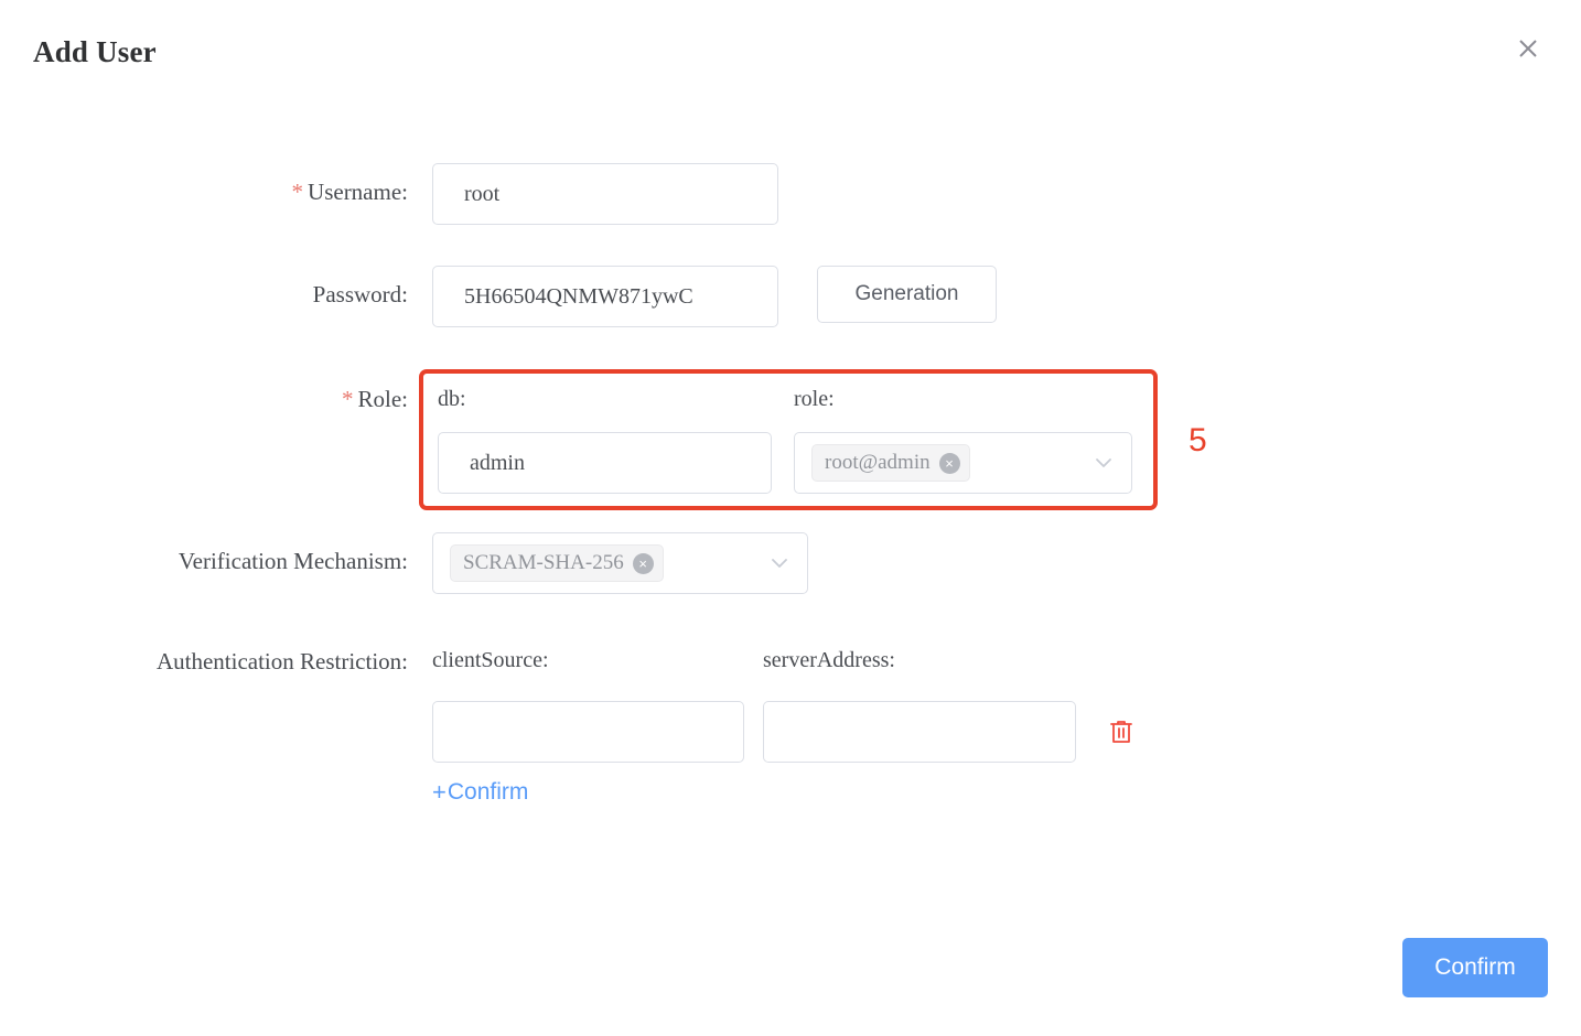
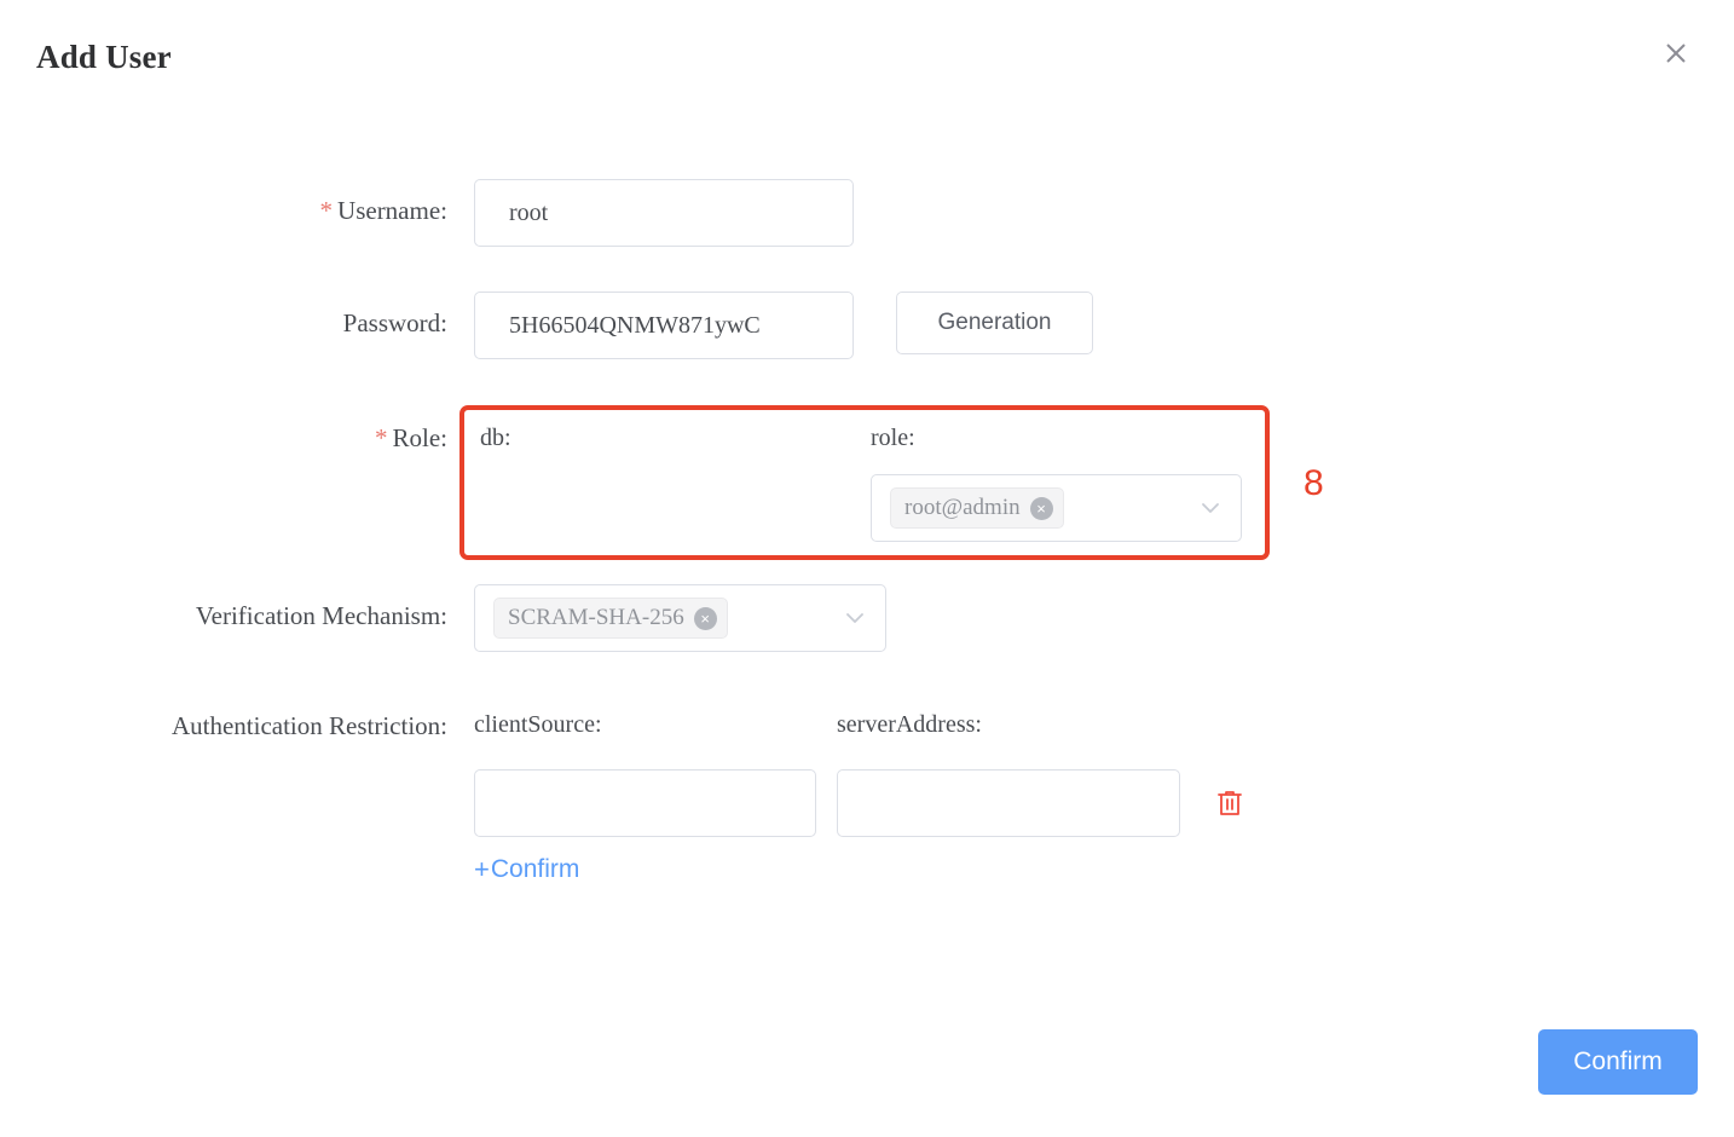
  Add User
  * Username:
  root
  Password:
  5H66504QNMW871ywC
  Generation
  * Role:
  db:
  role:
- admin
  root@admin
  ×
- 5
+ 8
  Verification Mechanism:
  SCRAM-SHA-256
  ×
  Authentication Restriction:
  clientSource:
  serverAddress:
  +
  Confirm
  Confirm
